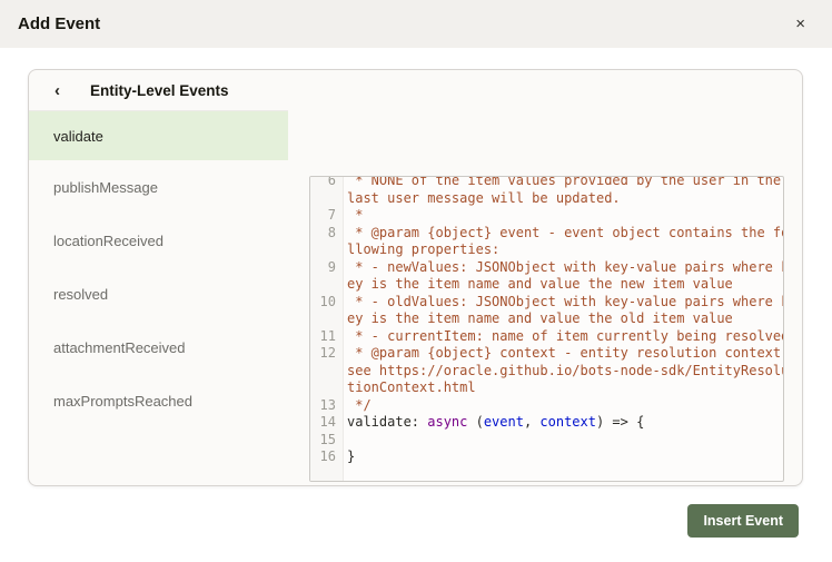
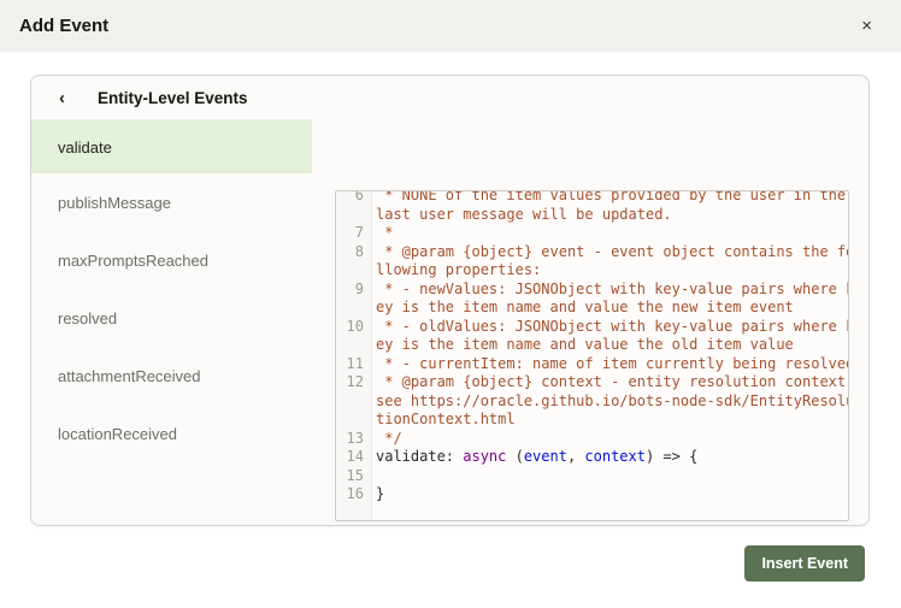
  Add Event
  ×
  ‹
  Entity-Level Events
  validate
  publishMessage
- locationReceived
+ maxPromptsReached
  resolved
  attachmentReceived
- maxPromptsReached
+ locationReceived
  6
  * NONE of the item values provided by the user in the
  last user message will be updated.
  7
  *
  8
  * @param {object} event - event object contains the f
  llowing properties:
  9
  * - newValues: JSONObject with key-value pairs where
- ey is the item name and value the new item value
+ ey is the item name and value the new item event
  10
  * - oldValues: JSONObject with key-value pairs where
  ey is the item name and value the old item value
  11
  * - currentItem: name of item currently being resolve
  12
  * @param {object} context - entity resolution context
  see https://oracle.github.io/bots-node-sdk/EntityResol
  tionContext.html
  13
  */
  14
  validate: async (event, context) => {
  15
  16
  }
  Insert Event
